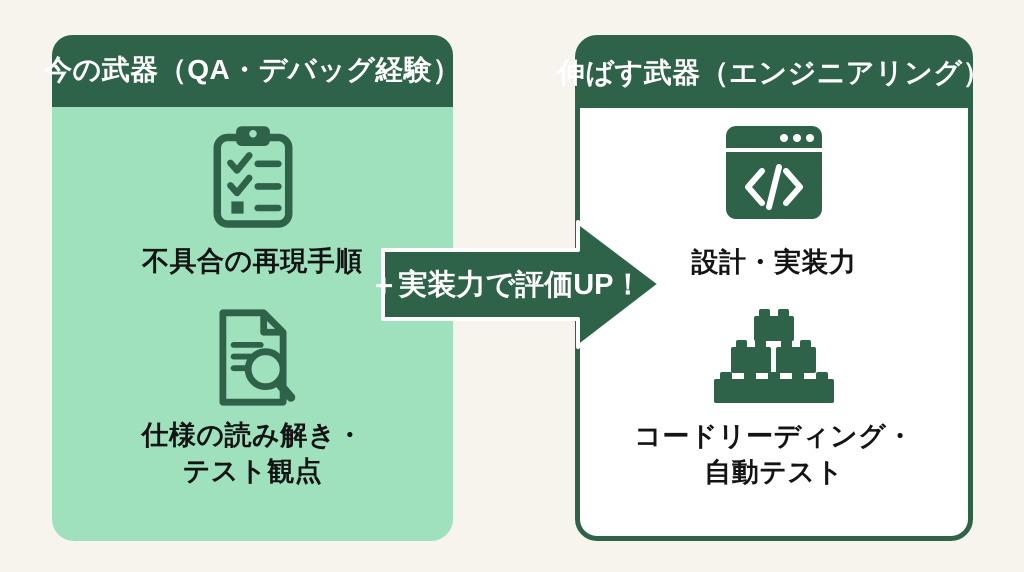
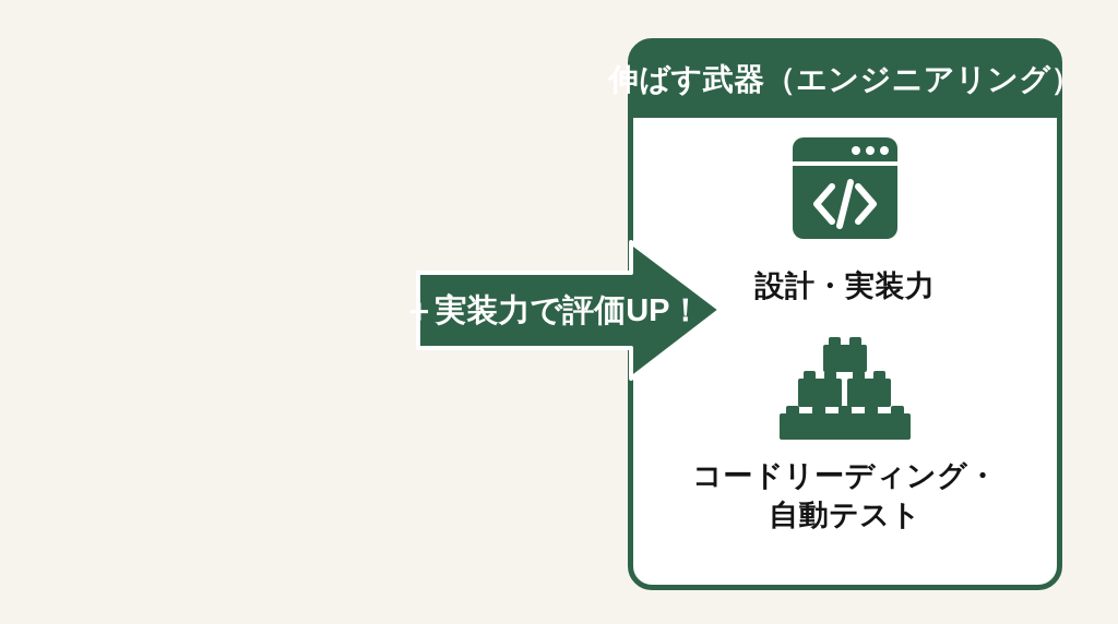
- 今の武器（QA・デバッグ経験）
- 不具合の再現手順
- 仕様の読み解き・
- テスト観点
  伸ばす武器（エンジニアリング）
  設計・実装力
  コードリーディング・
  自動テスト
  ＋実装力で評価UP！
